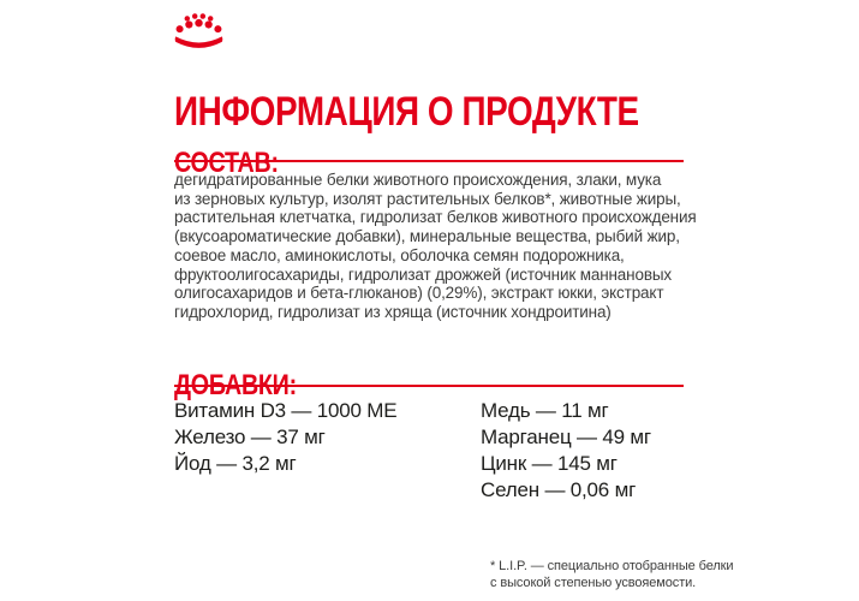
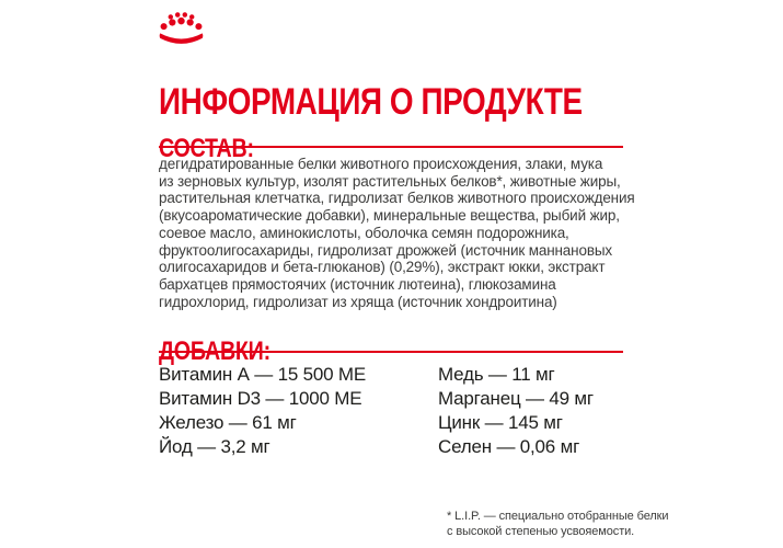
  ИНФОРМАЦИЯ О ПРОДУКТЕ
  СОСТАВ:
  дегидратированные белки животного происхождения, злаки, мука
  из зерновых культур, изолят растительных белков*, животные жиры,
  растительная клетчатка, гидролизат белков животного происхождения
  (вкусоароматические добавки), минеральные вещества, рыбий жир,
  соевое масло, аминокислоты, оболочка семян подорожника,
  фруктоолигосахариды, гидролизат дрожжей (источник маннановых
  олигосахаридов и бета-глюканов) (0,29%), экстракт юкки, экстракт
+ бархатцев прямостоячих (источник лютеина), глюкозамина
  гидрохлорид, гидролизат из хряща (источник хондроитина)
+ Витамин А — 15 500 МЕ
  Витамин D3 — 1000 МЕ
- Железо — 37 мг
+ Железо — 61 мг
  Йод — 3,2 мг
  Медь — 11 мг
  Марганец — 49 мг
  Цинк — 145 мг
  Селен — 0,06 мг
  * L.I.P. — специально отобранные белки
  с высокой степенью усвояемости.
